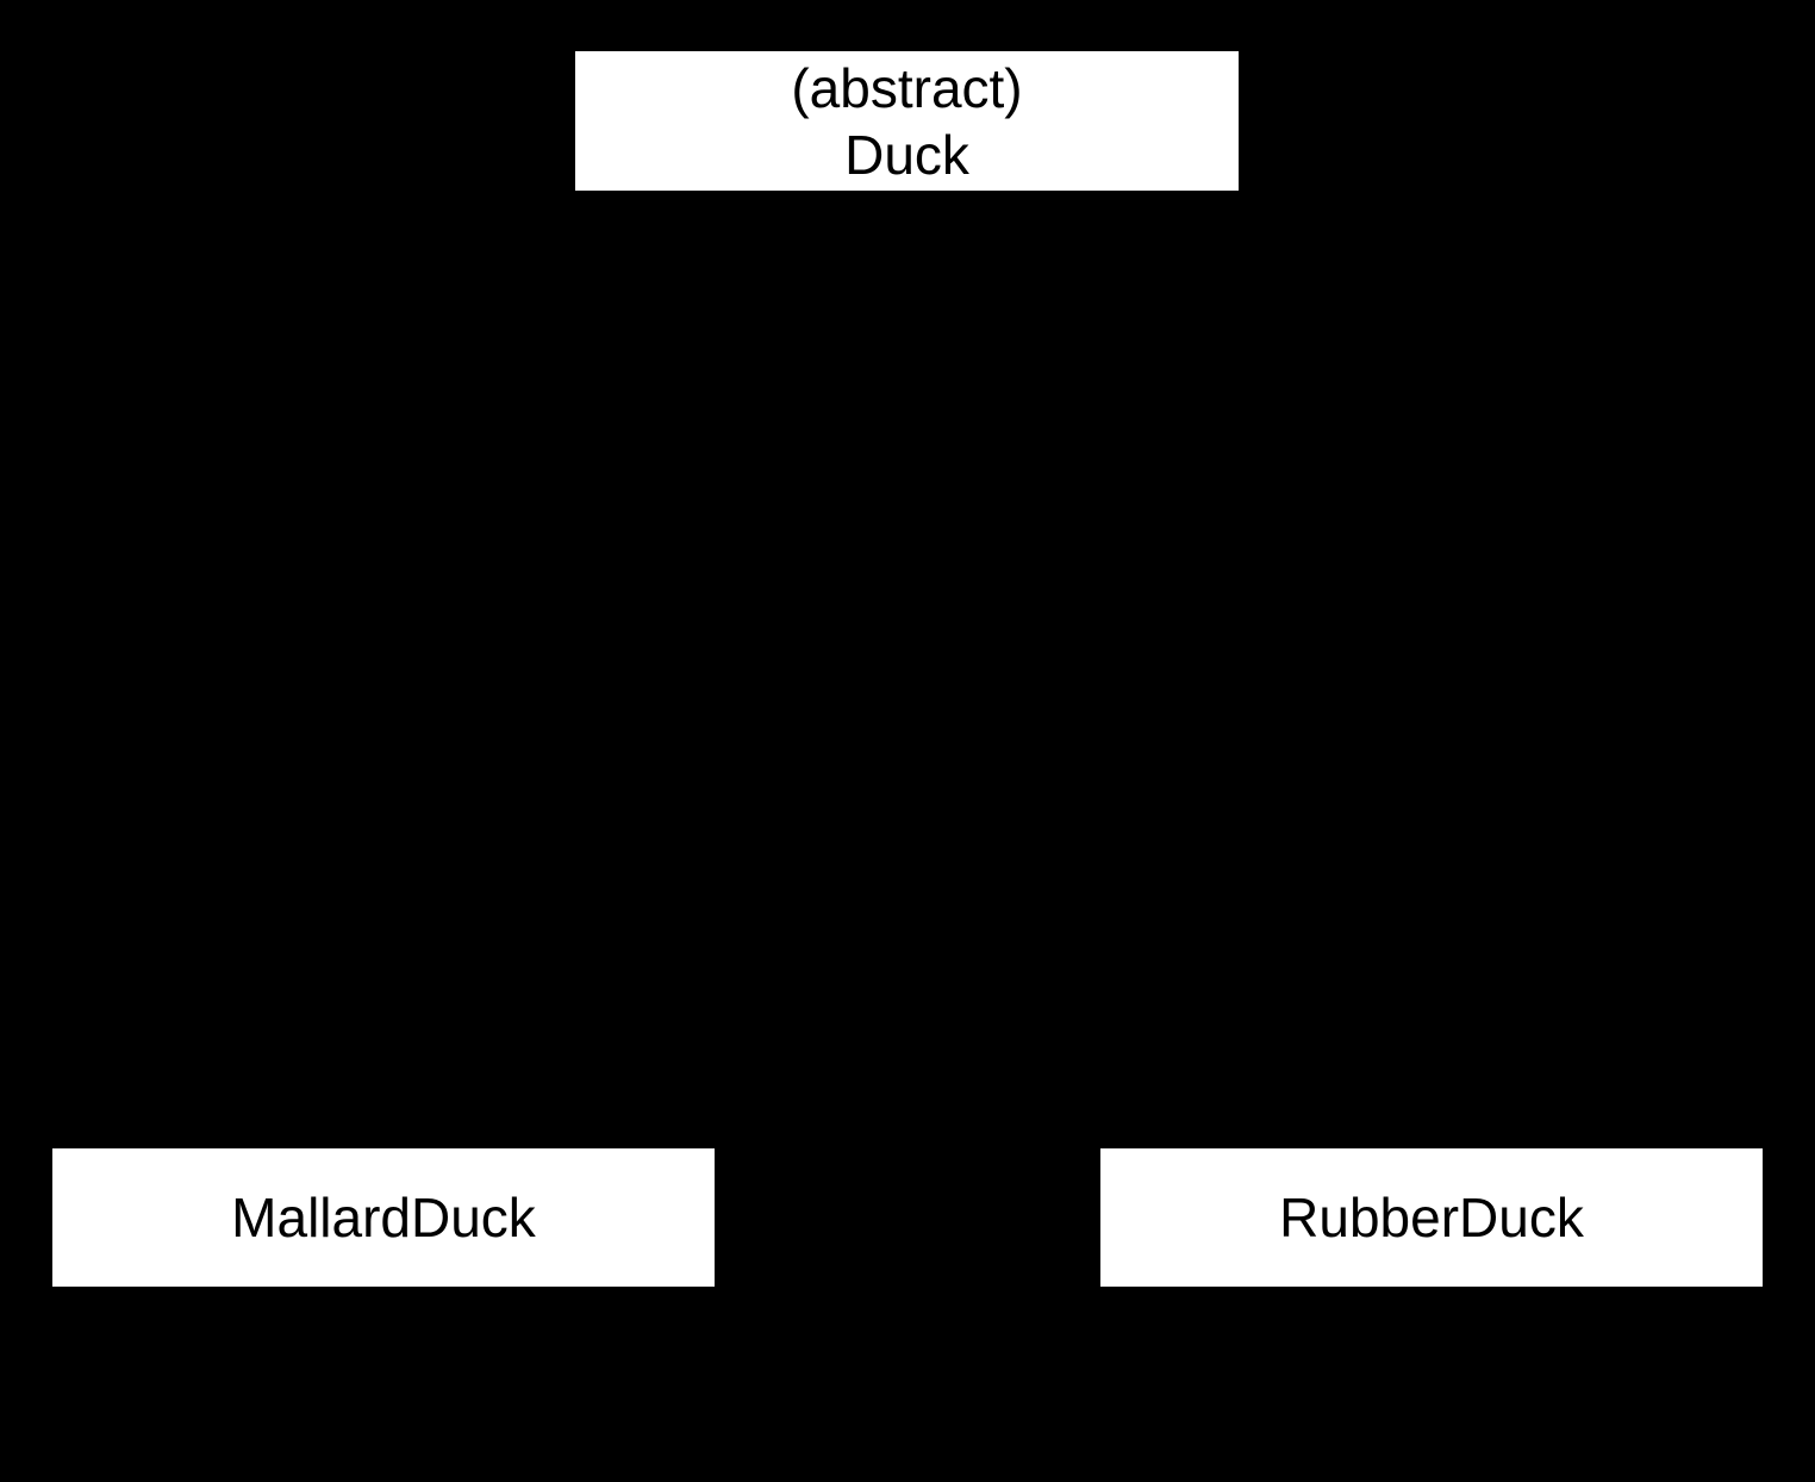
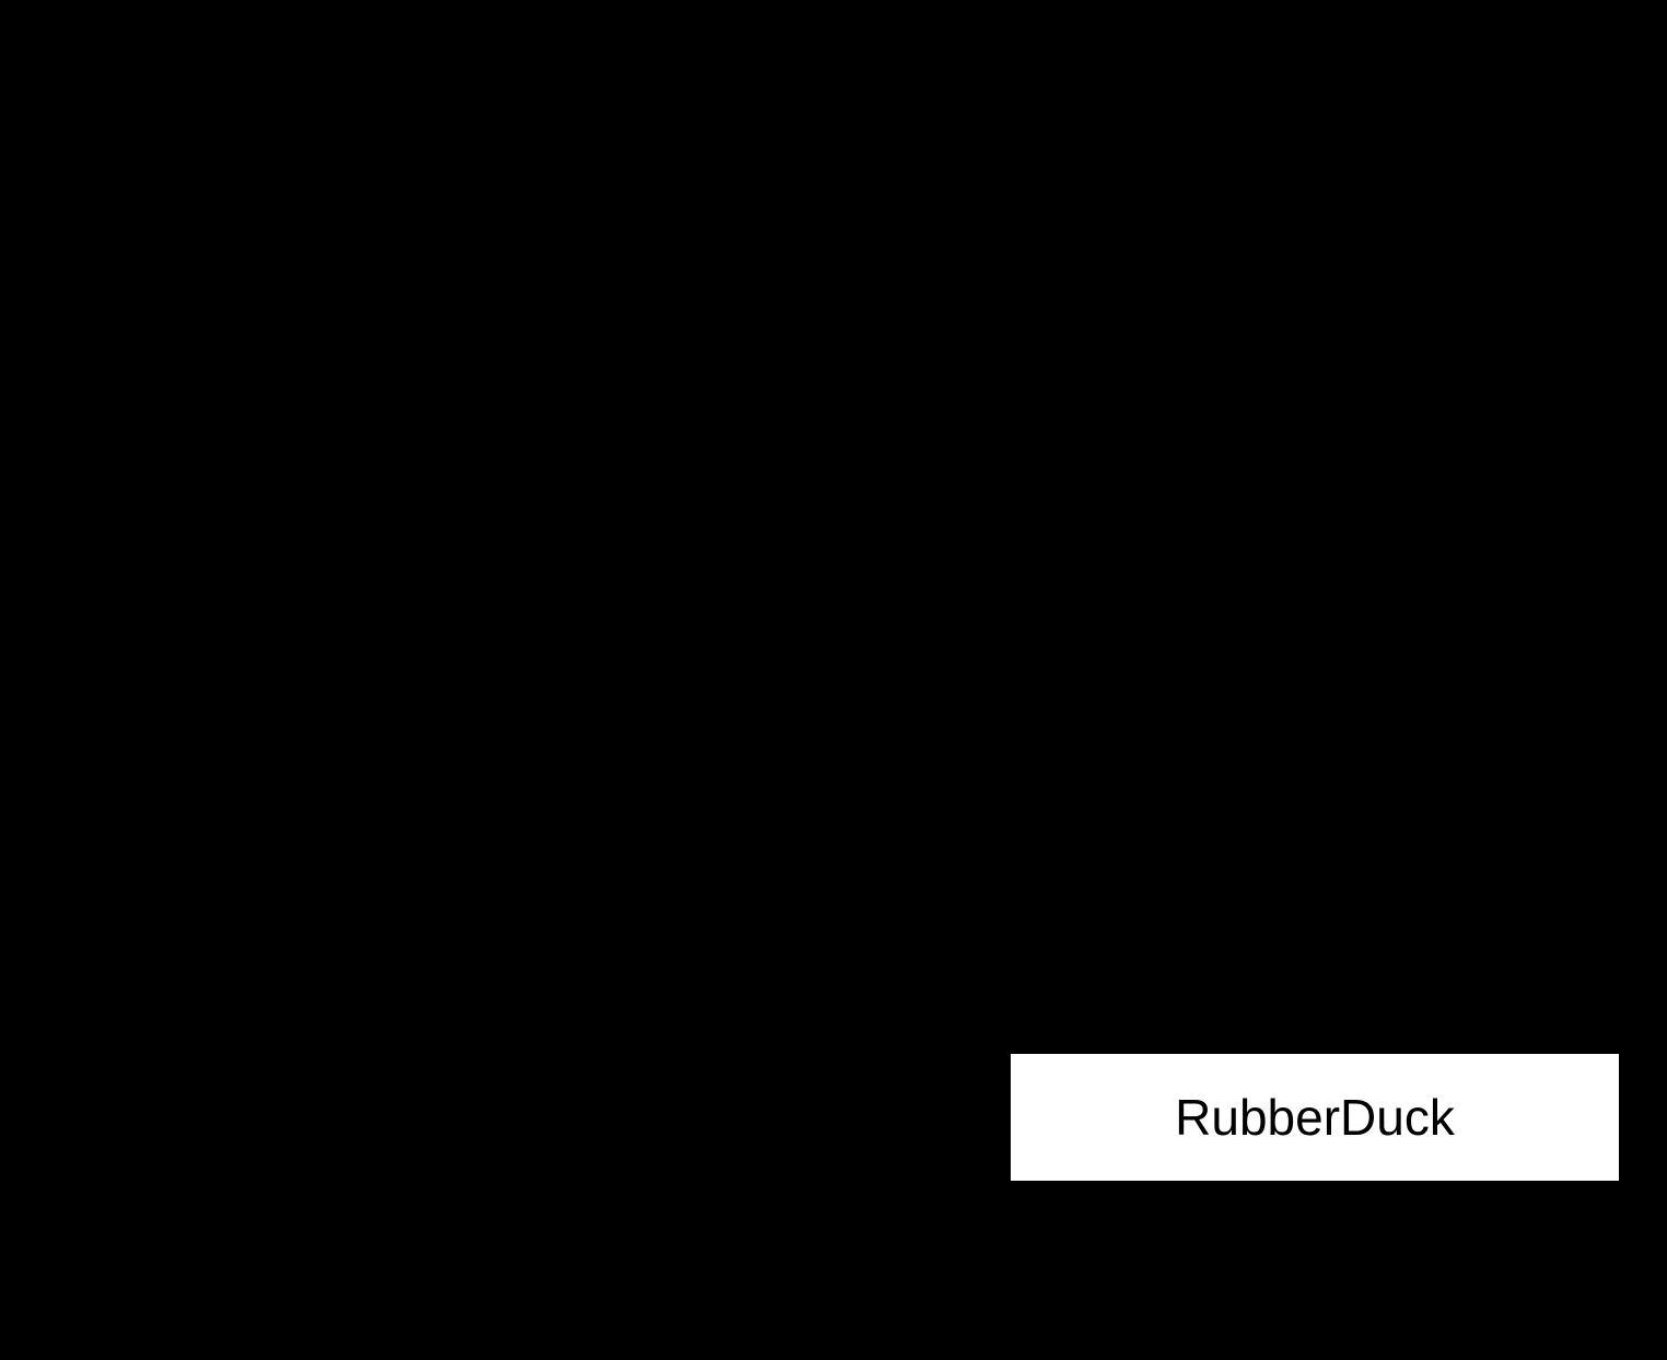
- (abstract)
- Duck
- MallardDuck
  RubberDuck
